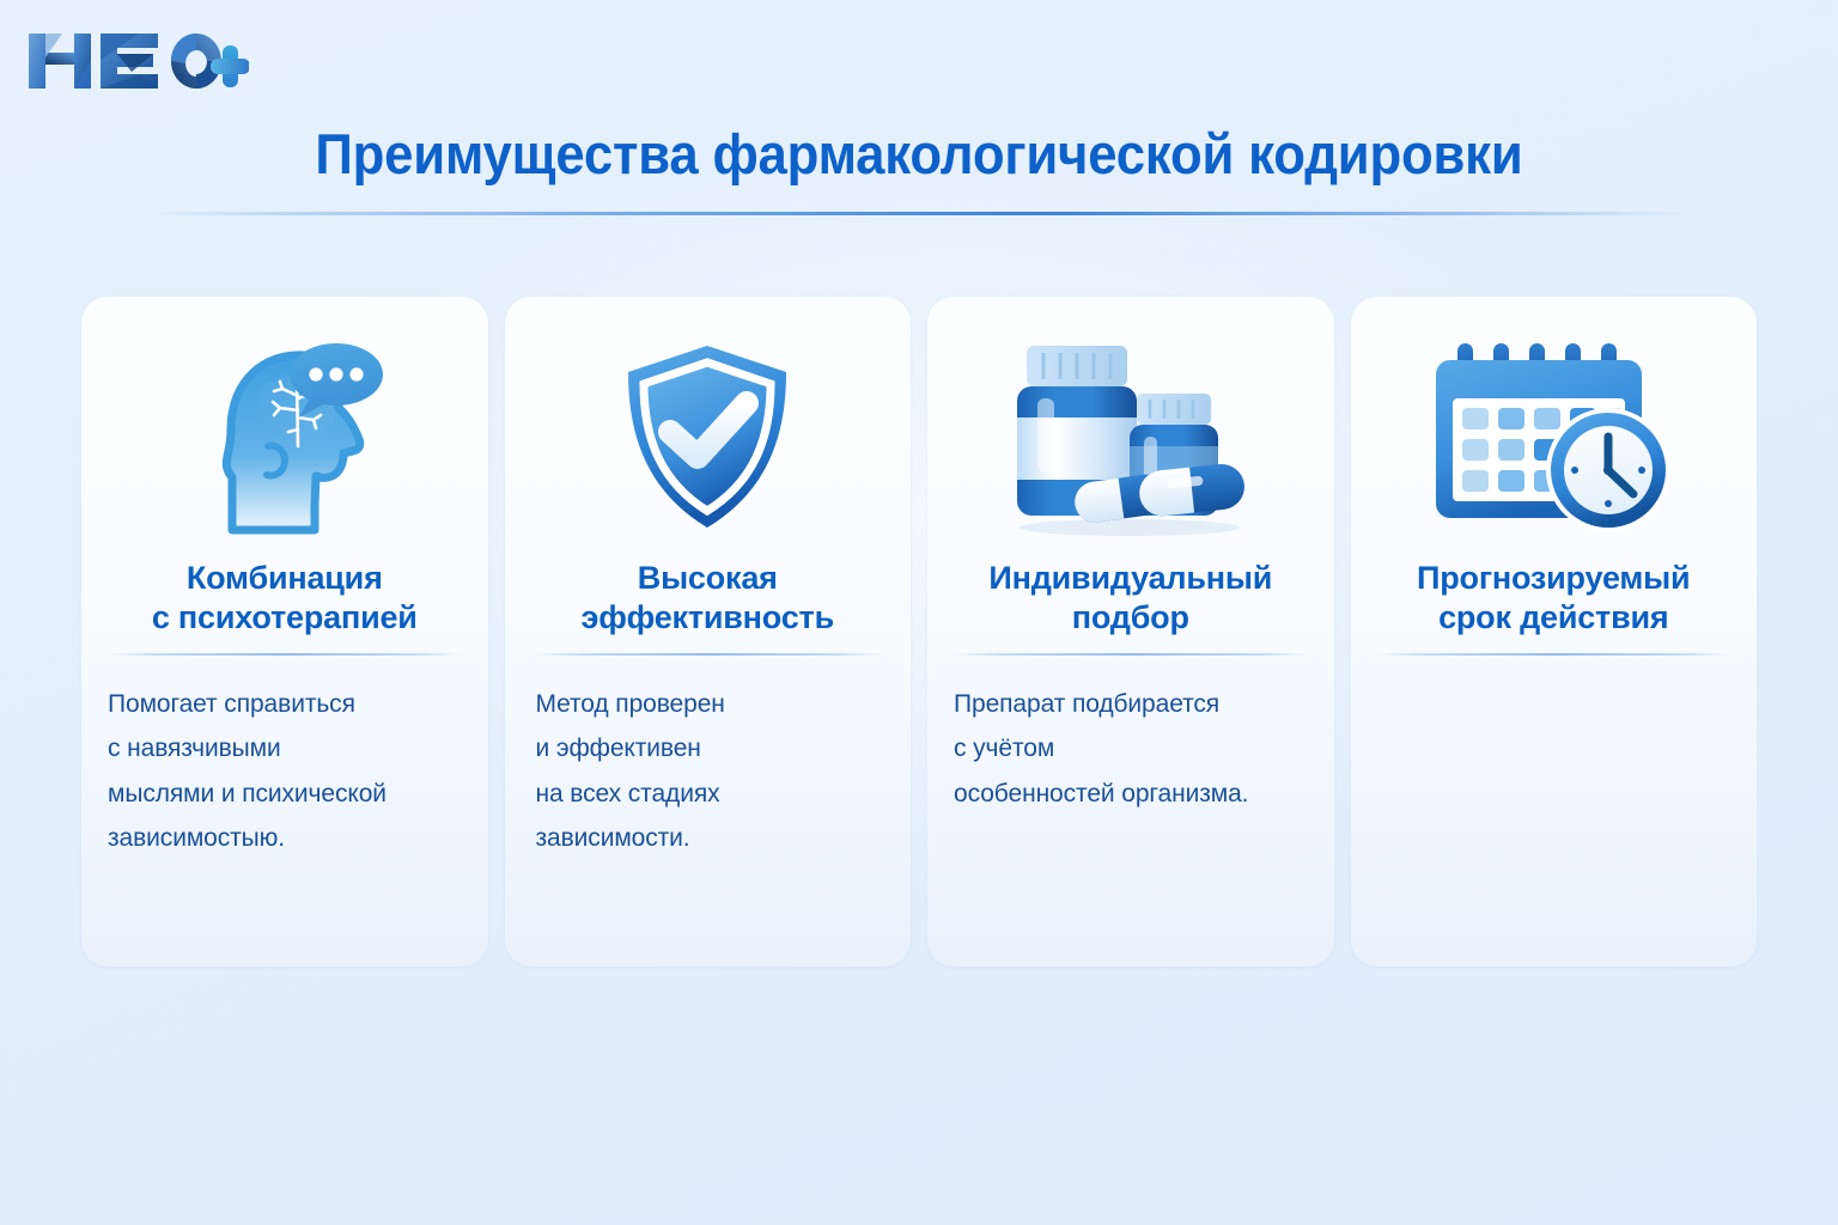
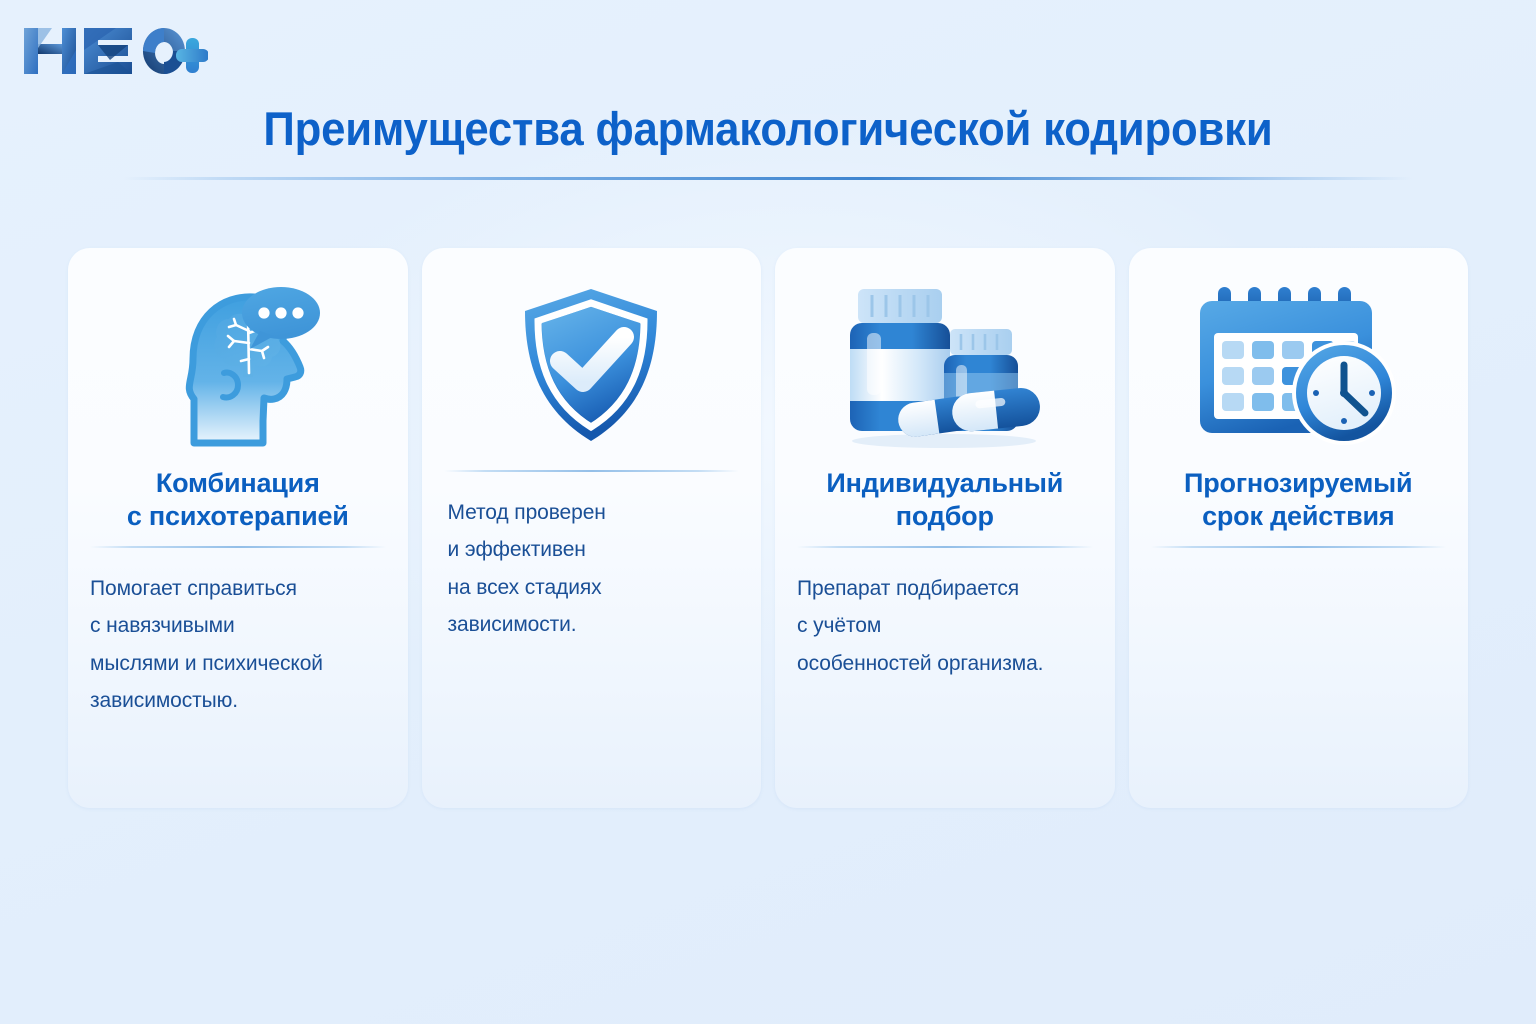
  Преимущества фармакологической кодировки
  Комбинация
  с психотерапией
  Помогает справиться
  с навязчивыми
  мыслями и психической
  зависимостыю.
- Высокая
- эффективность
  Метод проверен
  и эффективен
  на всех стадиях
  зависимости.
  Индивидуальный
  подбор
  Препарат подбирается
  с учётом
  особенностей организма.
  Прогнозируемый
  срок действия
